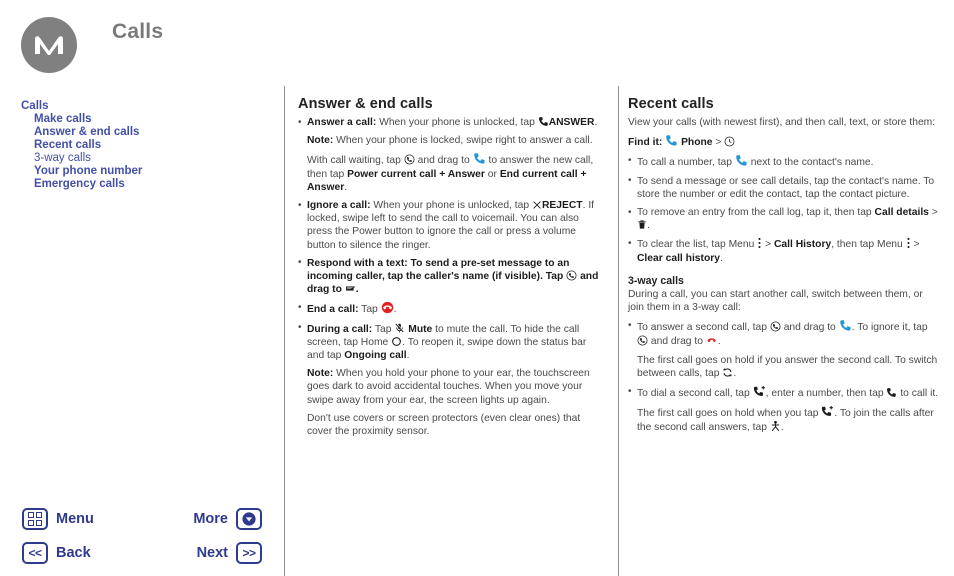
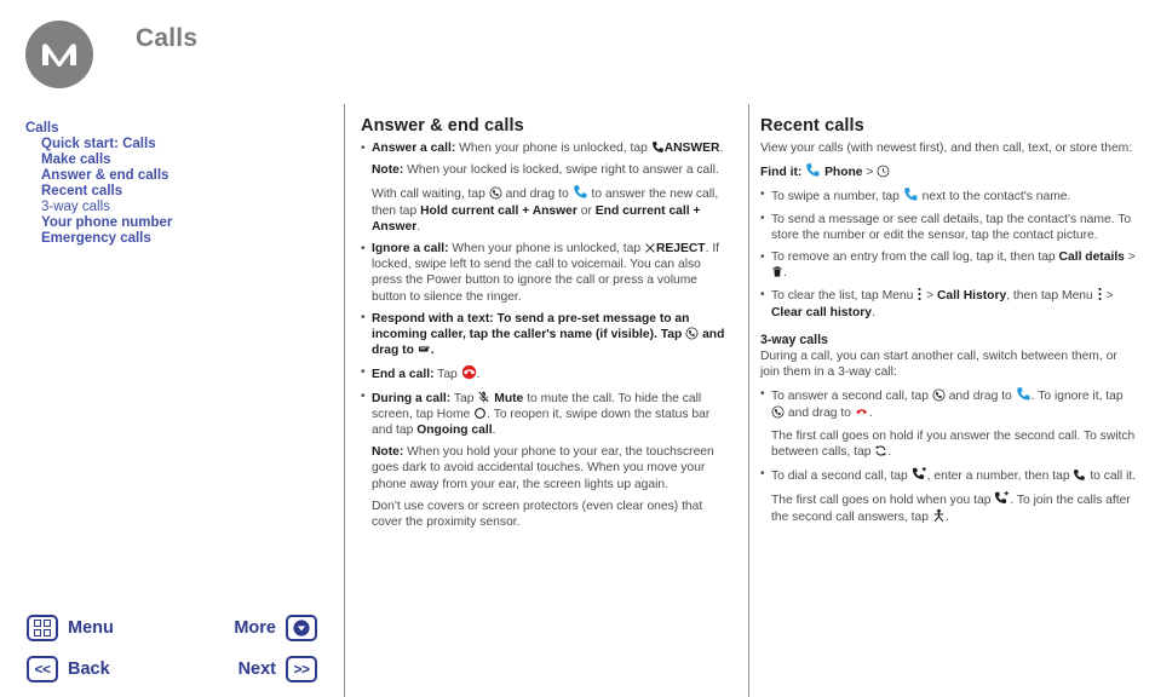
  Calls
  Calls
+ Quick start: Calls
  Make calls
  Answer & end calls
  Recent calls
  3-way calls
  Your phone number
  Emergency calls
  Answer & end calls
  Answer a call: When your phone is unlocked, tap ANSWER.
- Note: When your phone is locked, swipe right to answer a call.
+ Note: When your locked is locked, swipe right to answer a call.
- With call waiting, tap and drag to to answer the new call, then tap Power current call + Answer or End current call + Answer.
+ With call waiting, tap and drag to to answer the new call, then tap Hold current call + Answer or End current call + Answer.
  Ignore a call: When your phone is unlocked, tap REJECT. If locked, swipe left to send the call to voicemail. You can also press the Power button to ignore the call or press a volume button to silence the ringer.
  Respond with a text: To send a pre-set message to an incoming caller, tap the caller's name (if visible). Tap and drag to .
  End a call: Tap .
  During a call: Tap Mute to mute the call. To hide the call screen, tap Home . To reopen it, swipe down the status bar and tap Ongoing call.
- Note: When you hold your phone to your ear, the touchscreen goes dark to avoid accidental touches. When you move your swipe away from your ear, the screen lights up again.
+ Note: When you hold your phone to your ear, the touchscreen goes dark to avoid accidental touches. When you move your phone away from your ear, the screen lights up again.
  Don't use covers or screen protectors (even clear ones) that cover the proximity sensor.
  Recent calls
  View your calls (with newest first), and then call, text, or store them:
  Find it: Phone >
- To call a number, tap next to the contact's name.
+ To swipe a number, tap next to the contact's name.
- To send a message or see call details, tap the contact's name. To store the number or edit the contact, tap the contact picture.
+ To send a message or see call details, tap the contact's name. To store the number or edit the sensor, tap the contact picture.
  To remove an entry from the call log, tap it, then tap Call details > .
  To clear the list, tap Menu > Call History, then tap Menu > Clear call history.
  3-way calls
  During a call, you can start another call, switch between them, or join them in a 3-way call:
  To answer a second call, tap and drag to . To ignore it, tap and drag to .
  The first call goes on hold if you answer the second call. To switch between calls, tap .
  To dial a second call, tap , enter a number, then tap to call it.
  The first call goes on hold when you tap . To join the calls after the second call answers, tap .
  Menu
  More
  <<
  Back
  Next
  >>
